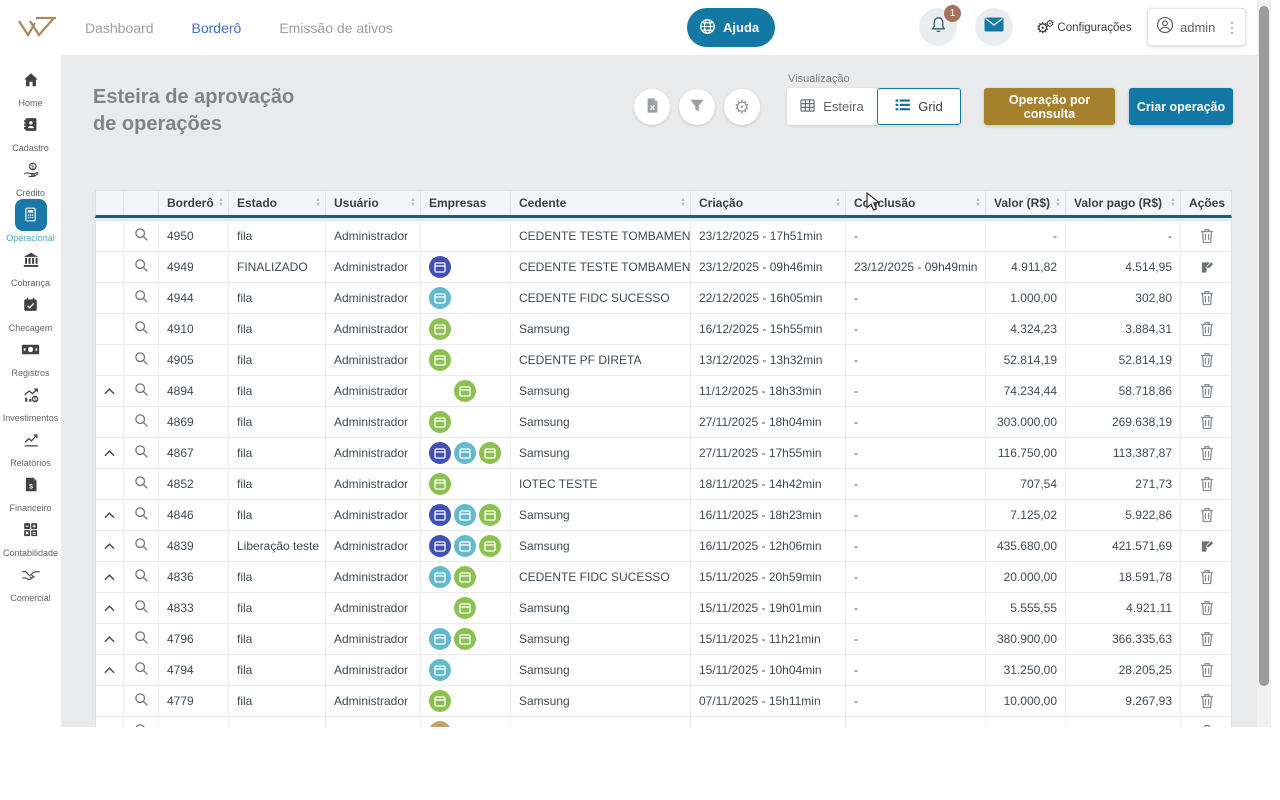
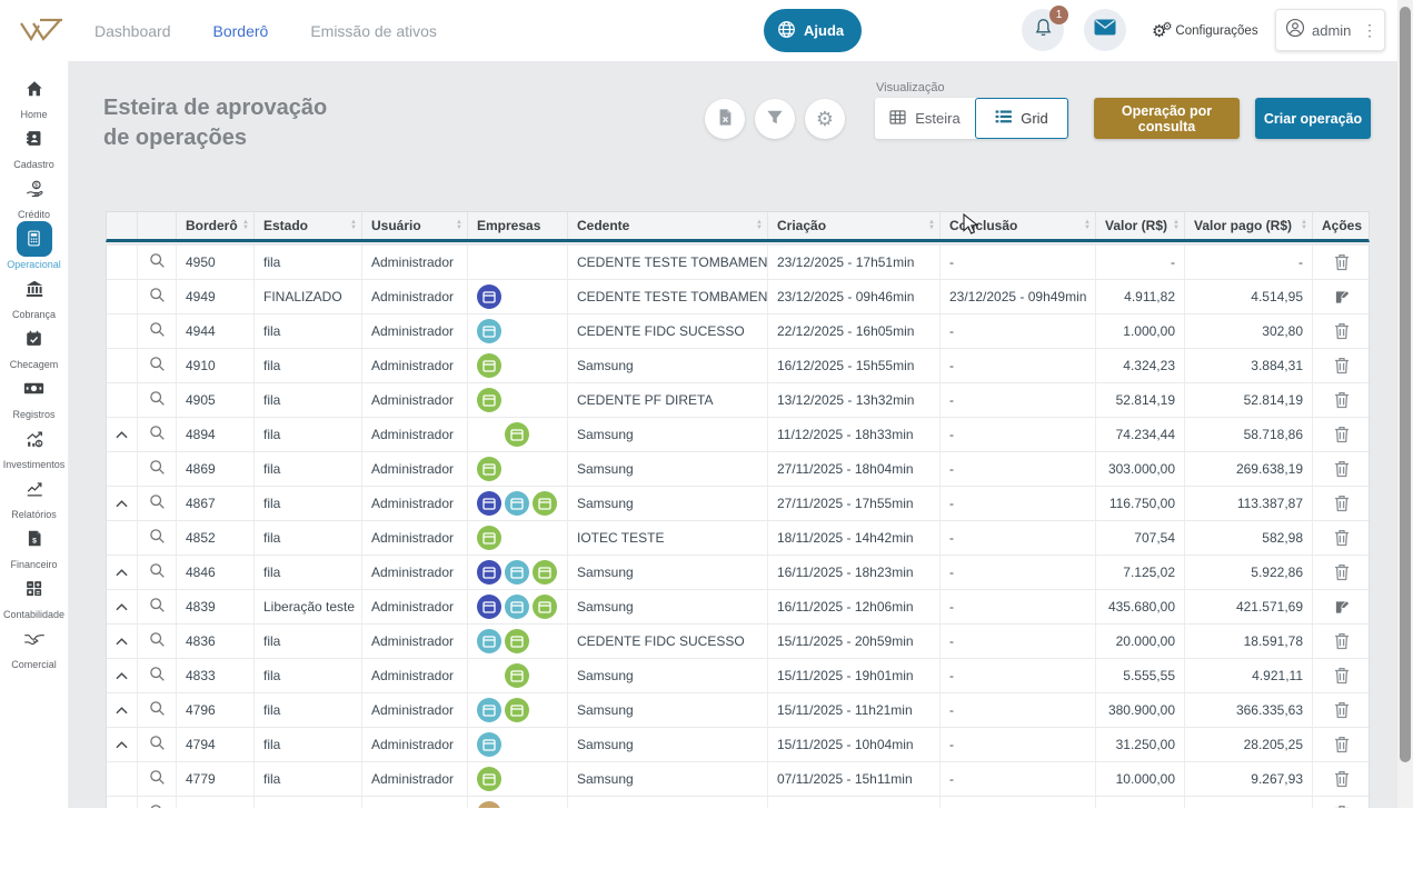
  Dashboard
  Borderô
  Emissão de ativos
  Ajuda
  1
  ⚙⚙
  Configurações
  admin
  ⋮
  Home
  Cadastro
  Crédito
  Operacional
  Cobrança
  Checagem
  Registros
  Investimentos
  Relatórios
  Financeiro
  Contabilidade
  Comercial
  Esteira de aprovação de operações
  ⚙
  Visualização
  Esteira
  Grid
  Operação por consulta
  Criar operação
  Borderô
  Estado
  Usuário
  Empresas
  Cedente
  Criação
  Coclusão
  Valor (R$)
  Valor pago (R$)
  Ações
  4950
  fila
  Administrador
  CEDENTE TESTE TOMBAMEN
  23/12/2025 - 17h51min
  -
  -
  -
  4949
  FINALIZADO
  Administrador
  CEDENTE TESTE TOMBAMEN
  23/12/2025 - 09h46min
  23/12/2025 - 09h49min
  4.911,82
  4.514,95
  4944
  fila
  Administrador
  CEDENTE FIDC SUCESSO
  22/12/2025 - 16h05min
  -
  1.000,00
  302,80
  4910
  fila
  Administrador
  Samsung
  16/12/2025 - 15h55min
  -
  4.324,23
  3.884,31
  4905
  fila
  Administrador
  CEDENTE PF DIRETA
  13/12/2025 - 13h32min
  -
  52.814,19
  52.814,19
  4894
  fila
  Administrador
  Samsung
  11/12/2025 - 18h33min
  -
  74.234,44
  58.718,86
  4869
  fila
  Administrador
  Samsung
  27/11/2025 - 18h04min
  -
  303.000,00
  269.638,19
  4867
  fila
  Administrador
  Samsung
  27/11/2025 - 17h55min
  -
  116.750,00
  113.387,87
  4852
  fila
  Administrador
  IOTEC TESTE
  18/11/2025 - 14h42min
  -
  707,54
- 271,73
+ 582,98
  4846
  fila
  Administrador
  Samsung
  16/11/2025 - 18h23min
  -
  7.125,02
  5.922,86
  4839
  Liberação teste
  Administrador
  Samsung
  16/11/2025 - 12h06min
  -
  435.680,00
  421.571,69
  4836
  fila
  Administrador
  CEDENTE FIDC SUCESSO
  15/11/2025 - 20h59min
  -
  20.000,00
  18.591,78
  4833
  fila
  Administrador
  Samsung
  15/11/2025 - 19h01min
  -
  5.555,55
  4.921,11
  4796
  fila
  Administrador
  Samsung
  15/11/2025 - 11h21min
  -
  380.900,00
  366.335,63
  4794
  fila
  Administrador
  Samsung
  15/11/2025 - 10h04min
  -
  31.250,00
  28.205,25
  4779
  fila
  Administrador
  Samsung
  07/11/2025 - 15h11min
  -
  10.000,00
  9.267,93
